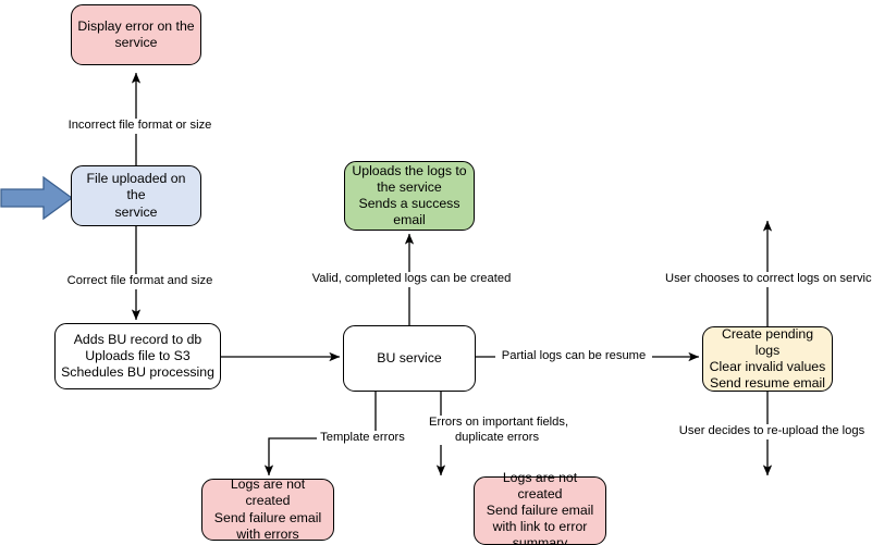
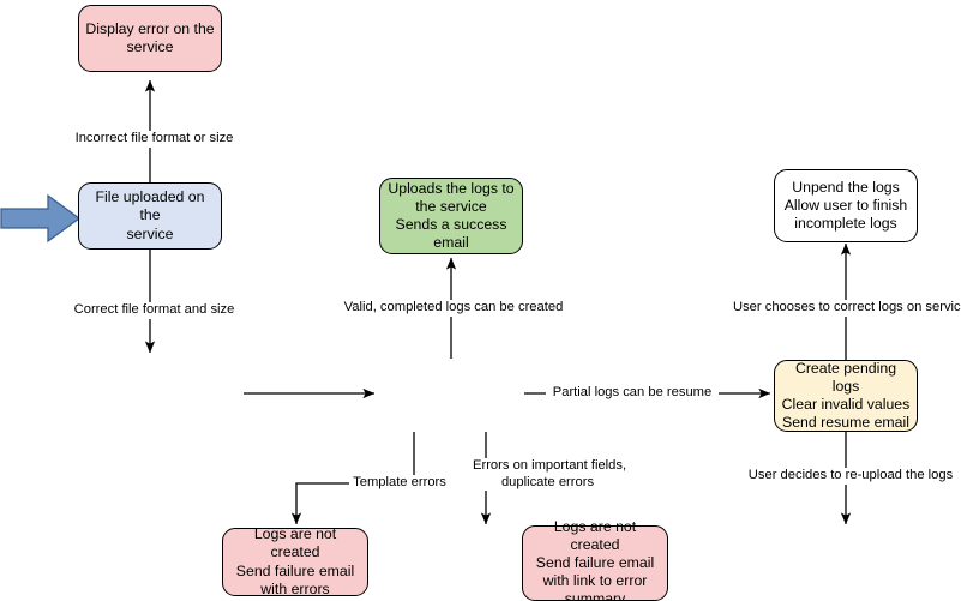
  Display error on the
  service
  File uploaded on the
  service
- Adds BU record to db
- Uploads file to S3
- Schedules BU processing
  Uploads the logs to
  the service
  Sends a success
  email
- BU service
  Logs are not created
  Send failure email
  with errors
  Logs are not created
  Send failure email
  with link to error
  summary
+ Unpend the logs
+ Allow user to finish
+ incomplete logs
  Create pending logs
  Clear invalid values
  Send resume email
  Incorrect file format or size
  Correct file format and size
  Valid, completed logs can be created
  Partial logs can be resume
  Template errors
  Errors on important fields,
  duplicate errors
  User chooses to correct logs on servic
  User decides to re-upload the logs
